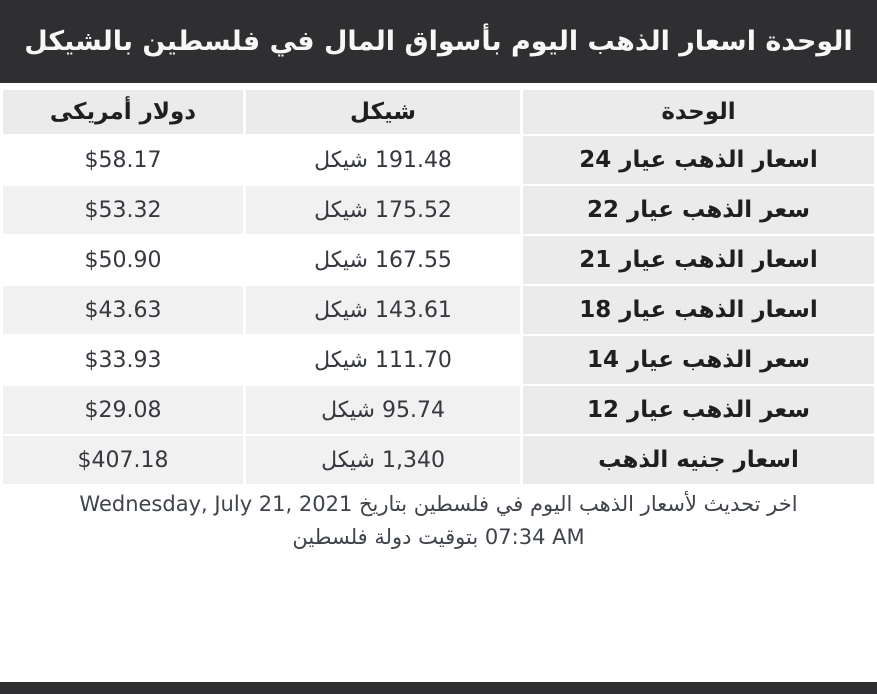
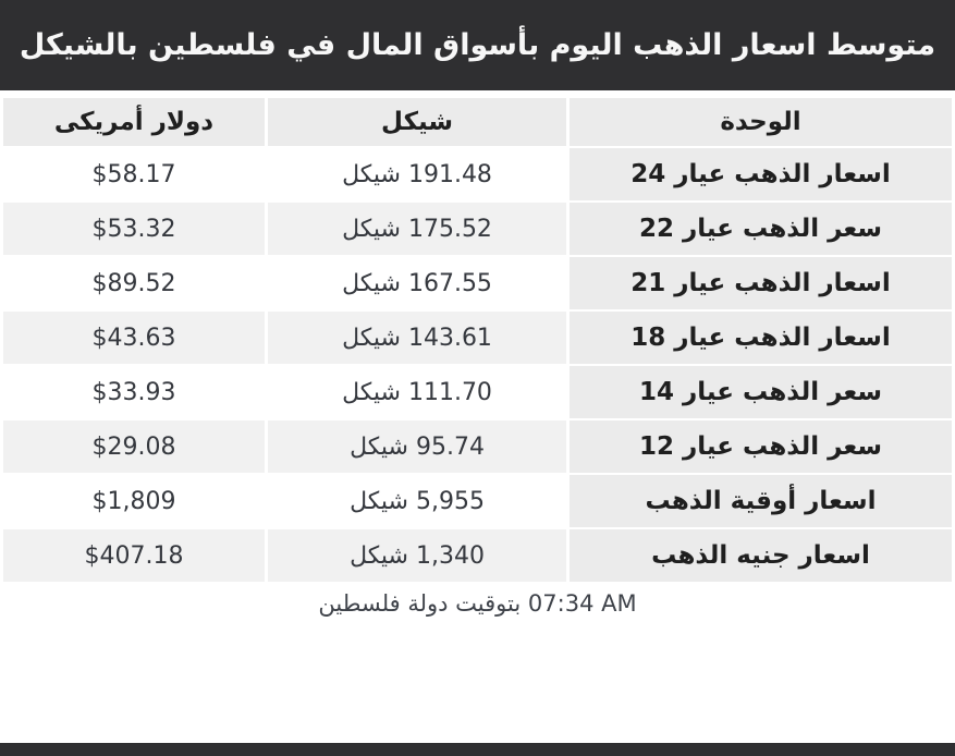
- الوحدة اسعار الذهب اليوم بأسواق المال في فلسطين بالشيكل
+ متوسط اسعار الذهب اليوم بأسواق المال في فلسطين بالشيكل
  الوحدة	شيكل	دولار أمريكى
  اسعار الذهب عيار 24	191.48 شيكل	$58.17
  سعر الذهب عيار 22	175.52 شيكل	$53.32
- اسعار الذهب عيار 21	167.55 شيكل	$50.90
+ اسعار الذهب عيار 21	167.55 شيكل	$89.52
  اسعار الذهب عيار 18	143.61 شيكل	$43.63
  سعر الذهب عيار 14	111.70 شيكل	$33.93
  سعر الذهب عيار 12	95.74 شيكل	$29.08
+ اسعار أوقية الذهب	5,955 شيكل	$1,809
  اسعار جنيه الذهب	1,340 شيكل	$407.18
- اخر تحديث لأسعار الذهب اليوم في فلسطين بتاريخ Wednesday, July 21, 2021
  07:34 AM بتوقيت دولة فلسطين
